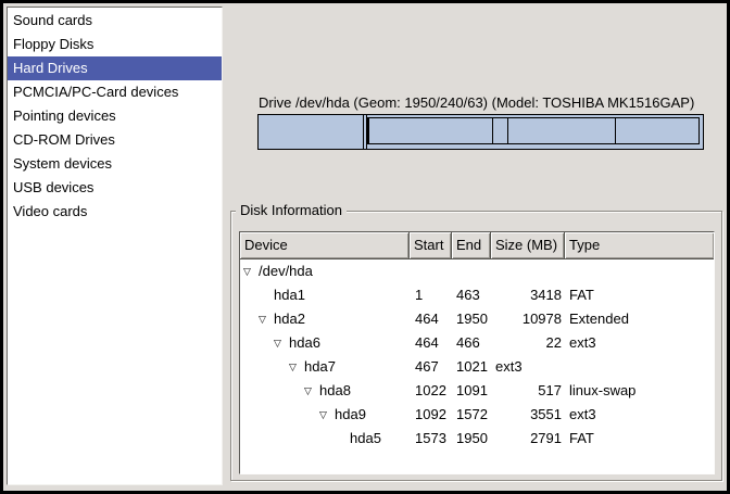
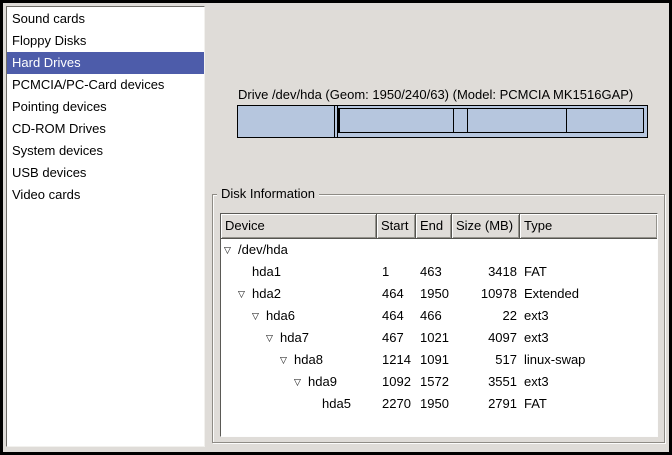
  Sound cards
  Floppy Disks
  Hard Drives
  PCMCIA/PC-Card devices
  Pointing devices
  CD-ROM Drives
  System devices
  USB devices
  Video cards
- Drive /dev/hda (Geom: 1950/240/63) (Model: TOSHIBA MK1516GAP)
+ Drive /dev/hda (Geom: 1950/240/63) (Model: PCMCIA MK1516GAP)
  Disk Information
  Device
  Start
  End
  Size (MB)
  Type
  ▽
  /dev/hda
  hda1
  1
  463
  3418
  FAT
  ▽
  hda2
  464
  1950
  10978
  Extended
  ▽
  hda6
  464
  466
  22
  ext3
  ▽
  hda7
  467
  1021
+ 4097
  ext3
  ▽
  hda8
- 1022
+ 1214
  1091
  517
  linux-swap
  ▽
  hda9
  1092
  1572
  3551
  ext3
  hda5
- 1573
+ 2270
  1950
  2791
  FAT
